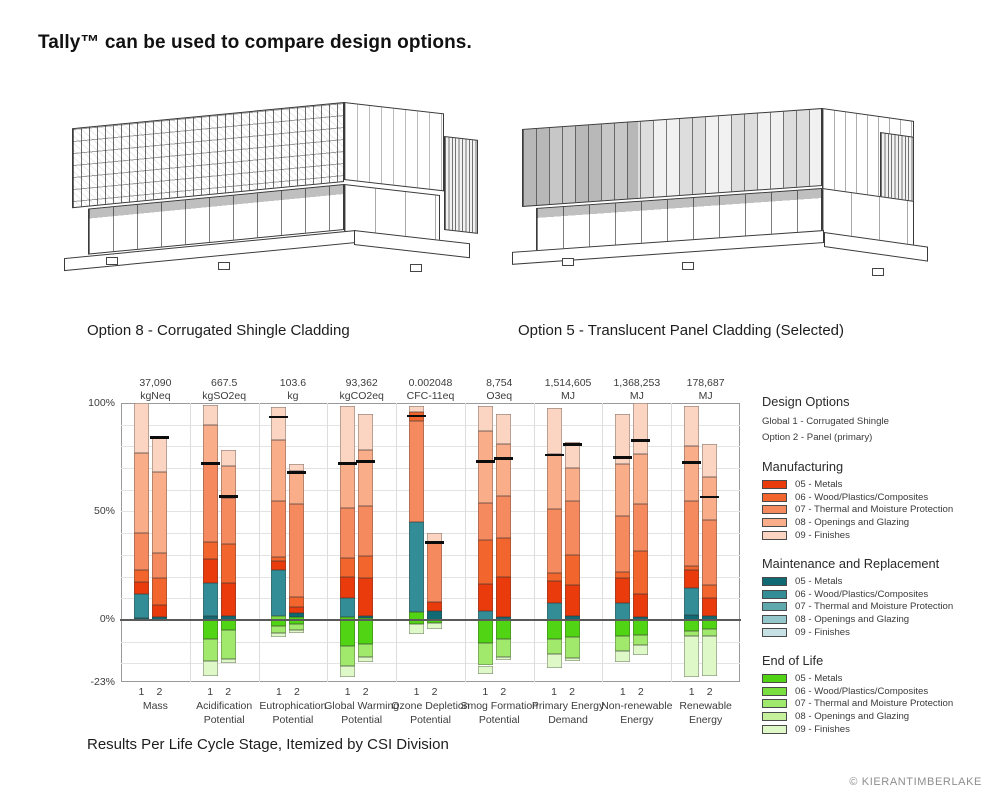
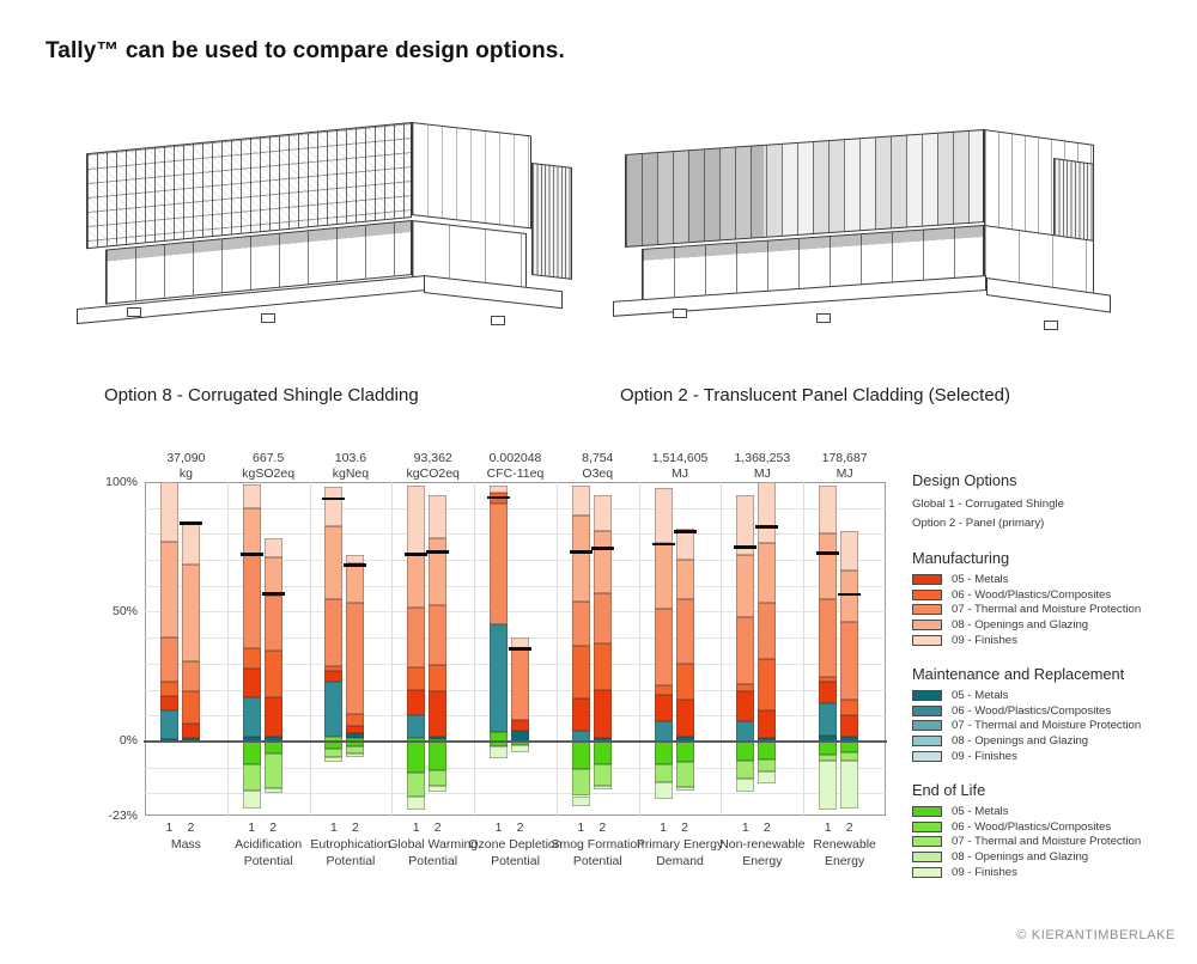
  Tally™ can be used to compare design options.
  Option 8 - Corrugated Shingle Cladding
- Option 5 - Translucent Panel Cladding (Selected)
+ Option 2 - Translucent Panel Cladding (Selected)
  100%
  50%
  0%
  -23%
  37,090
- kgNeq
+ kg
  1
  2
  Mass
  667.5
  kgSO2eq
  1
  2
  Acidification
  Potential
  103.6
- kg
+ kgNeq
  1
  2
  Eutrophication
  Potential
  93,362
  kgCO2eq
  1
  2
  Global Warming
  Potential
  0.002048
  CFC-11eq
  1
  2
  Ozone Depletion
  Potential
  8,754
  O3eq
  1
  2
  Smog Formation
  Potential
  1,514,605
  MJ
  1
  2
  Primary Energy
  Demand
  1,368,253
  MJ
  1
  2
  Non-renewable
  Energy
  178,687
  MJ
  1
  2
  Renewable
  Energy
  Design Options
  Global 1 - Corrugated Shingle
  Option 2 - Panel (primary)
  Manufacturing
  05 - Metals
  06 - Wood/Plastics/Composites
  07 - Thermal and Moisture Protection
  08 - Openings and Glazing
  09 - Finishes
  Maintenance and Replacement
  05 - Metals
  06 - Wood/Plastics/Composites
  07 - Thermal and Moisture Protection
  08 - Openings and Glazing
  09 - Finishes
  End of Life
  05 - Metals
  06 - Wood/Plastics/Composites
  07 - Thermal and Moisture Protection
  08 - Openings and Glazing
  09 - Finishes
- Results Per Life Cycle Stage, Itemized by CSI Division
  © KIERANTIMBERLAKE
